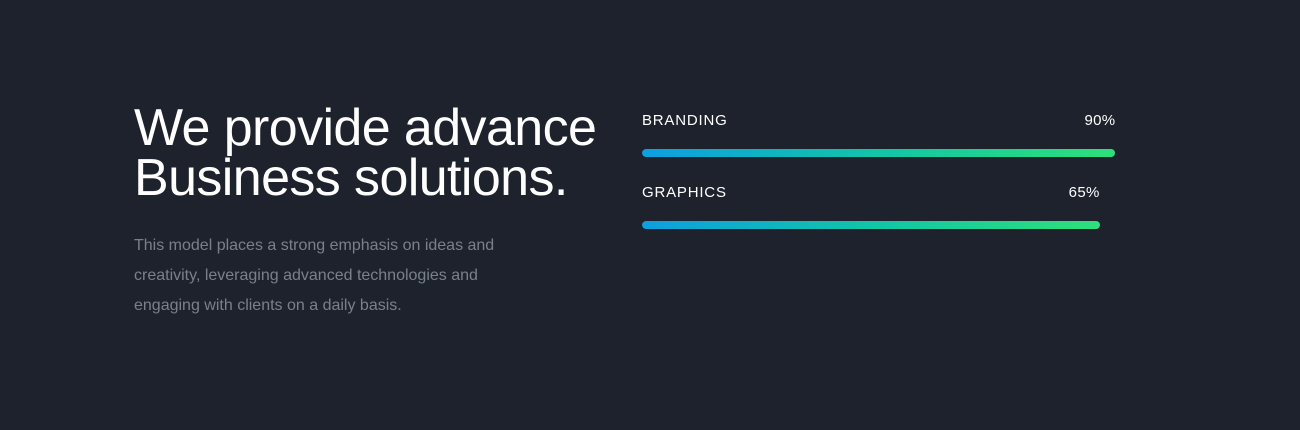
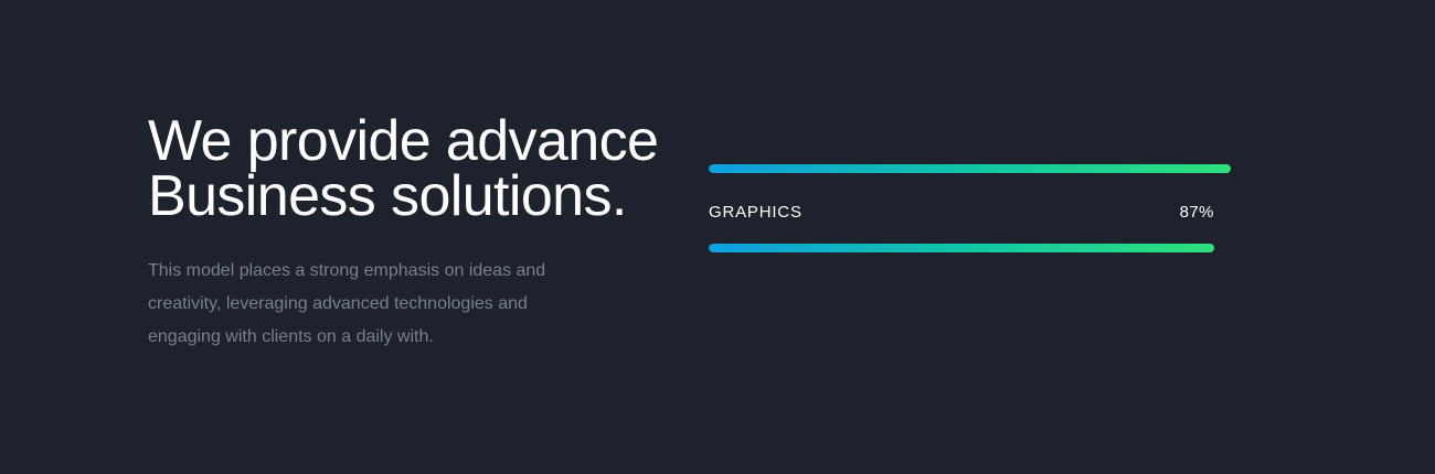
  We provide advance
  Business solutions.
- This model places a strong emphasis on ideas and creativity, leveraging advanced technologies and engaging with clients on a daily basis.
+ This model places a strong emphasis on ideas and creativity, leveraging advanced technologies and engaging with clients on a daily with.
- BRANDING
- 90%
  GRAPHICS
- 65%
+ 87%
